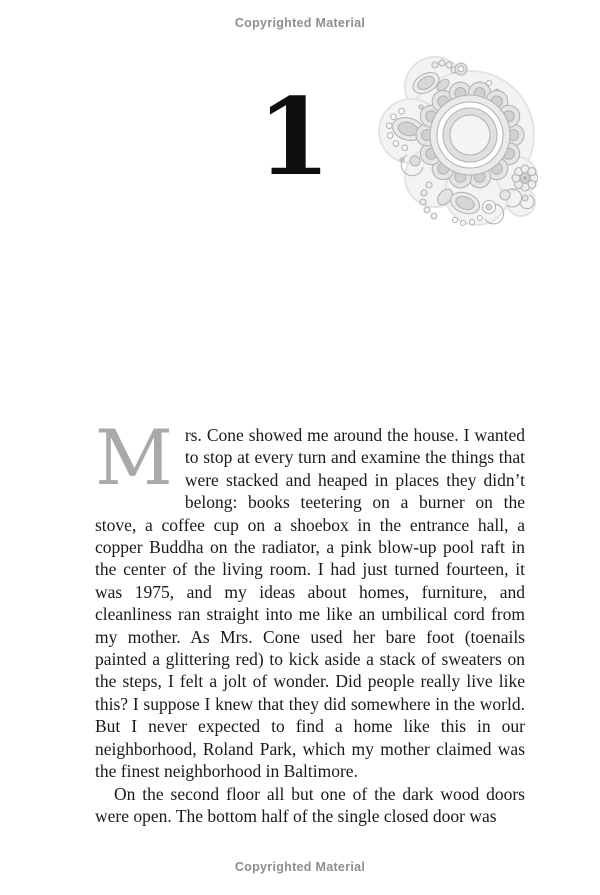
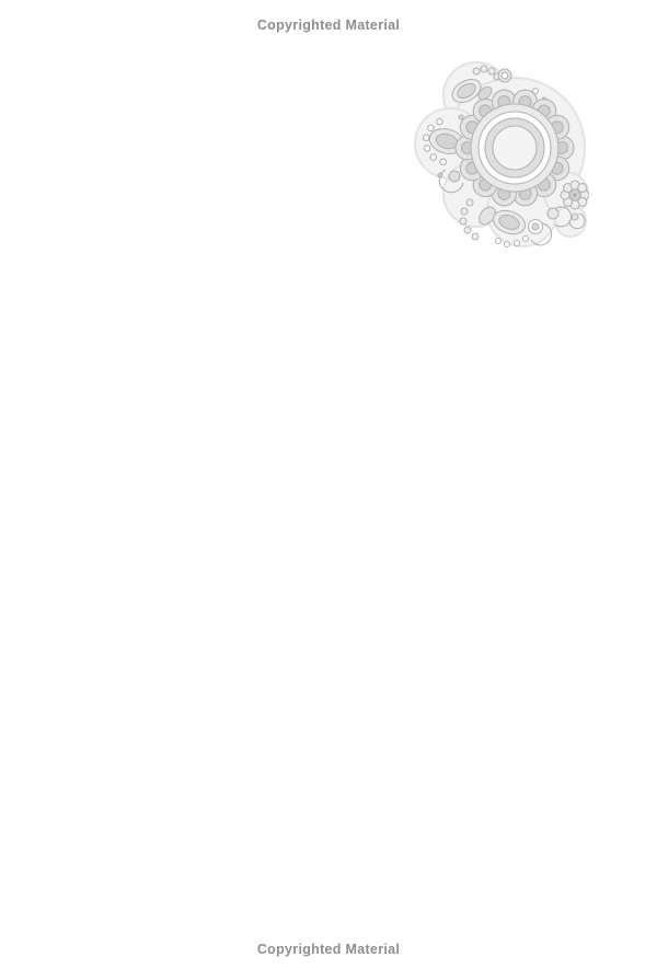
  Copyrighted Material
- 1
- M
- rs. Cone showed me around the house. I wanted to stop at every turn and examine the things that were stacked and heaped in places they didn’t belong: books teetering on a burner on the stove, a coffee cup on a shoebox in the entrance hall, a copper Buddha on the radiator, a pink blow-up pool raft in the center of the living room. I had just turned fourteen, it was 1975, and my ideas about homes, furniture, and cleanliness ran straight into me like an umbilical cord from my mother. As Mrs. Cone used her bare foot (toenails painted a glittering red) to kick aside a stack of sweaters on the steps, I felt a jolt of wonder. Did people really live like this? I suppose I knew that they did somewhere in the world. But I never expected to find a home like this in our neighborhood, Roland Park, which my mother claimed was the finest neighborhood in Baltimore.
- On the second floor all but one of the dark wood doors were open. The bottom half of the single closed door was
  Copyrighted Material
